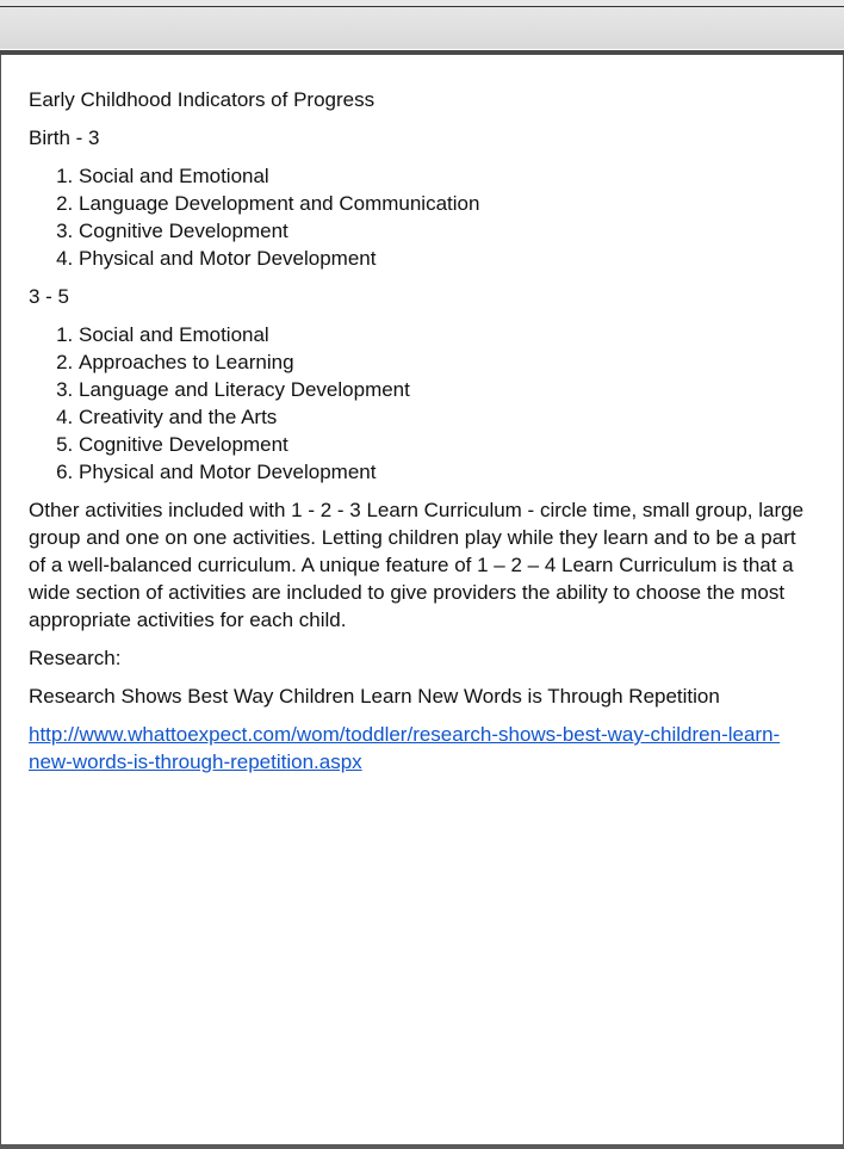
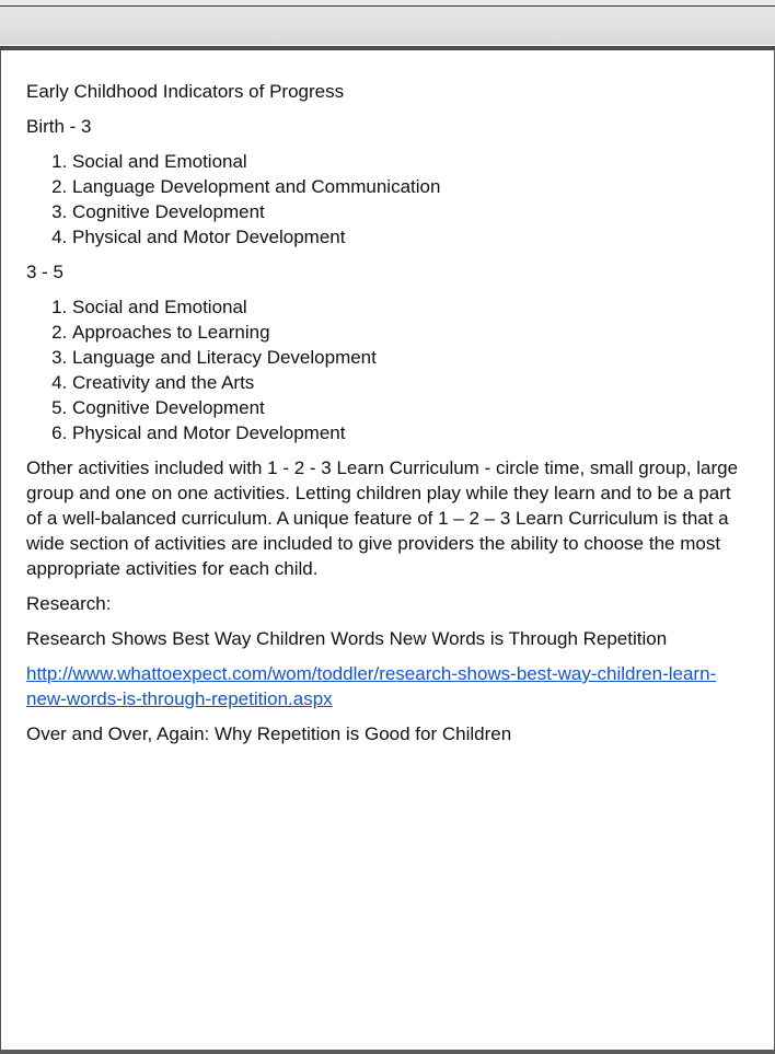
  Early Childhood Indicators of Progress
  Birth - 3
  Social and Emotional
  Language Development and Communication
  Cognitive Development
  Physical and Motor Development
  3 - 5
  Social and Emotional
  Approaches to Learning
  Language and Literacy Development
  Creativity and the Arts
  Cognitive Development
  Physical and Motor Development
- Other activities included with 1 - 2 - 3 Learn Curriculum - circle time, small group, large group and one on one activities. Letting children play while they learn and to be a part of a well-balanced curriculum. A unique feature of 1 – 2 – 4 Learn Curriculum is that a wide section of activities are included to give providers the ability to choose the most appropriate activities for each child.
+ Other activities included with 1 - 2 - 3 Learn Curriculum - circle time, small group, large group and one on one activities. Letting children play while they learn and to be a part of a well-balanced curriculum. A unique feature of 1 – 2 – 3 Learn Curriculum is that a wide section of activities are included to give providers the ability to choose the most appropriate activities for each child.
  Research:
- Research Shows Best Way Children Learn New Words is Through Repetition
+ Research Shows Best Way Children Words New Words is Through Repetition
  http://www.whattoexpect.com/wom/toddler/research-shows-best-way-children-learn-new-words-is-through-repetition.aspx
+ Over and Over, Again: Why Repetition is Good for Children
